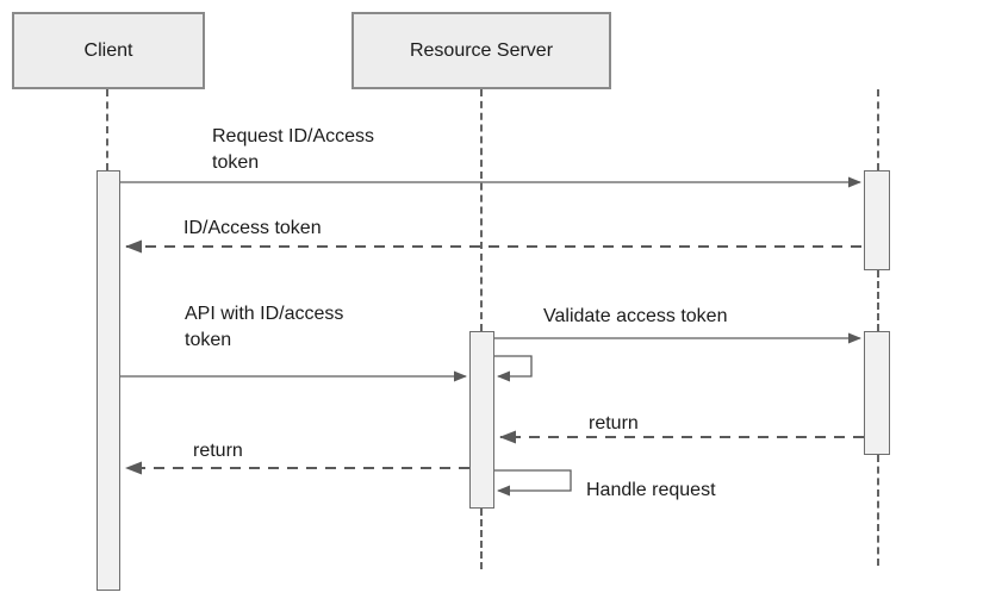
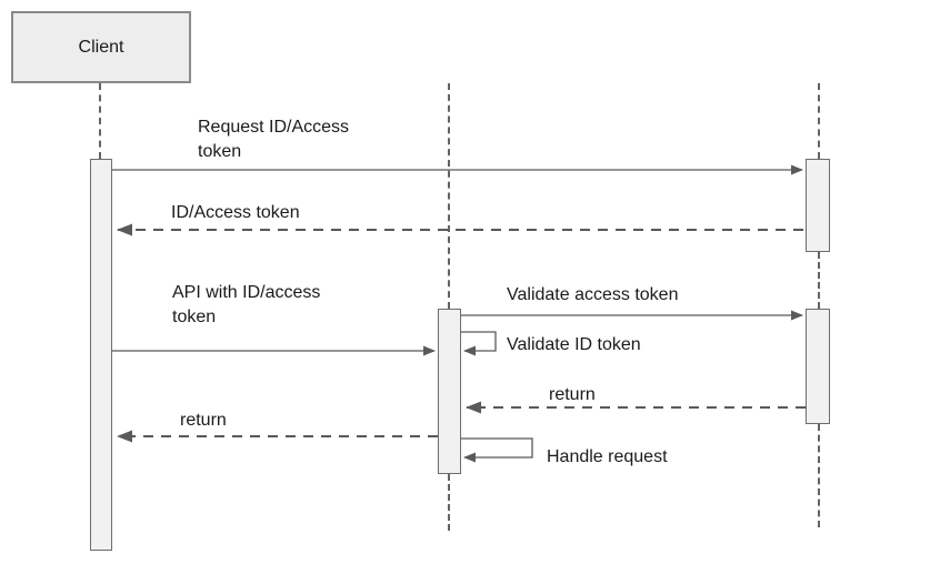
  Client
- Resource Server
  Request ID/Access token
  ID/Access token
  API with ID/access token
  Validate access token
+ Validate ID token
  return
  return
  Handle request
